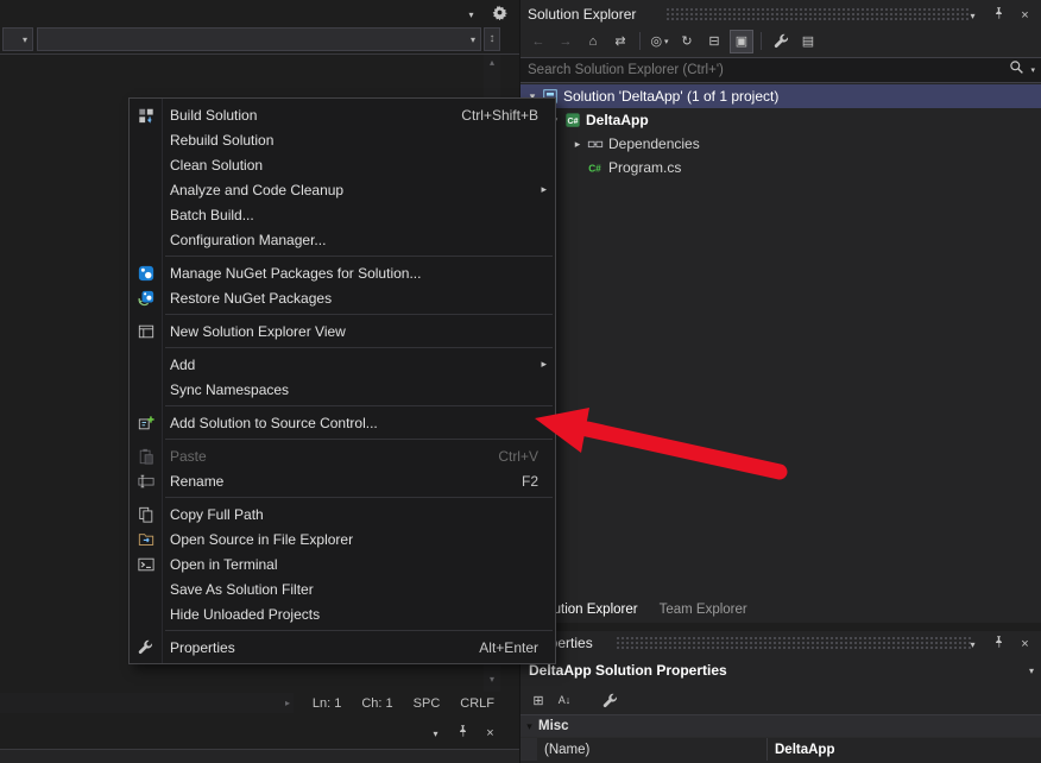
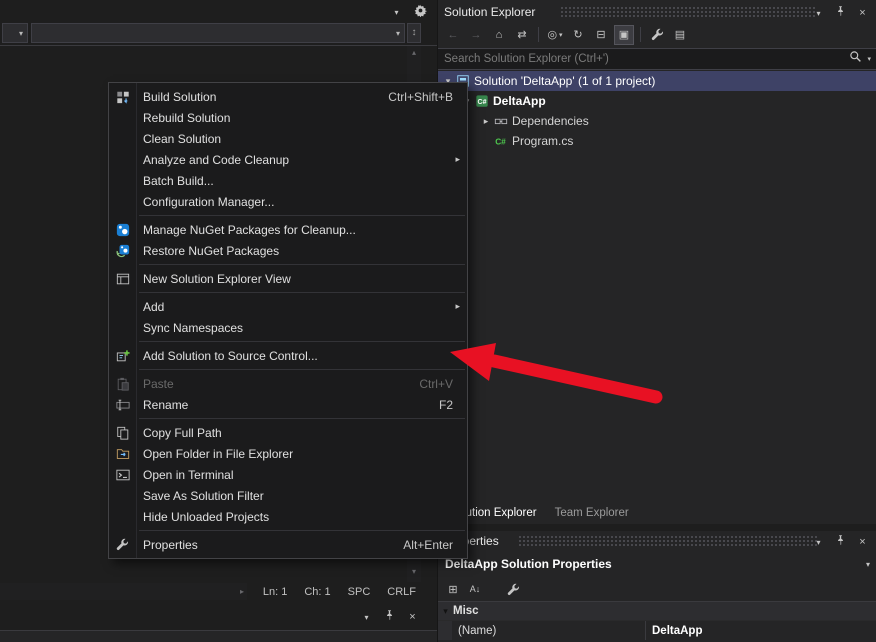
  ▾
  ▾
  ▾
  ↕
  ▴
  ▾
  ▸
  Ln: 1
  Ch: 1
  SPC
  CRLF
  ▾
  ×
  Solution Explorer
  ▾
  ×
  ←
  →
  ⌂
  ⇄
  ◎
  ↻
  ⊟
  ▣
  ▤
  Search Solution Explorer (Ctrl+')
  ▾
  Solution 'DeltaApp' (1 of 1 project)
  DeltaApp
  ▸
  Dependencies
  C#
  Program.cs
  ution Explorer
  Team Explorer
  ▾
  ×
  DeltaApp Solution Properties
  ▾
  ⊞
  A↓
  ▾
  Misc
  (Name)
  DeltaApp
  Build Solution
  Ctrl+Shift+B
  Rebuild Solution
  Clean Solution
  Analyze and Code Cleanup
  ▸
  Batch Build...
  Configuration Manager...
- Manage NuGet Packages for Solution...
+ Manage NuGet Packages for Cleanup...
  Restore NuGet Packages
  New Solution Explorer View
  Add
  ▸
  Sync Namespaces
  Add Solution to Source Control...
  Paste
  Ctrl+V
  Rename
  F2
  Copy Full Path
- Open Source in File Explorer
+ Open Folder in File Explorer
  Open in Terminal
  Save As Solution Filter
  Hide Unloaded Projects
  Properties
  Alt+Enter
